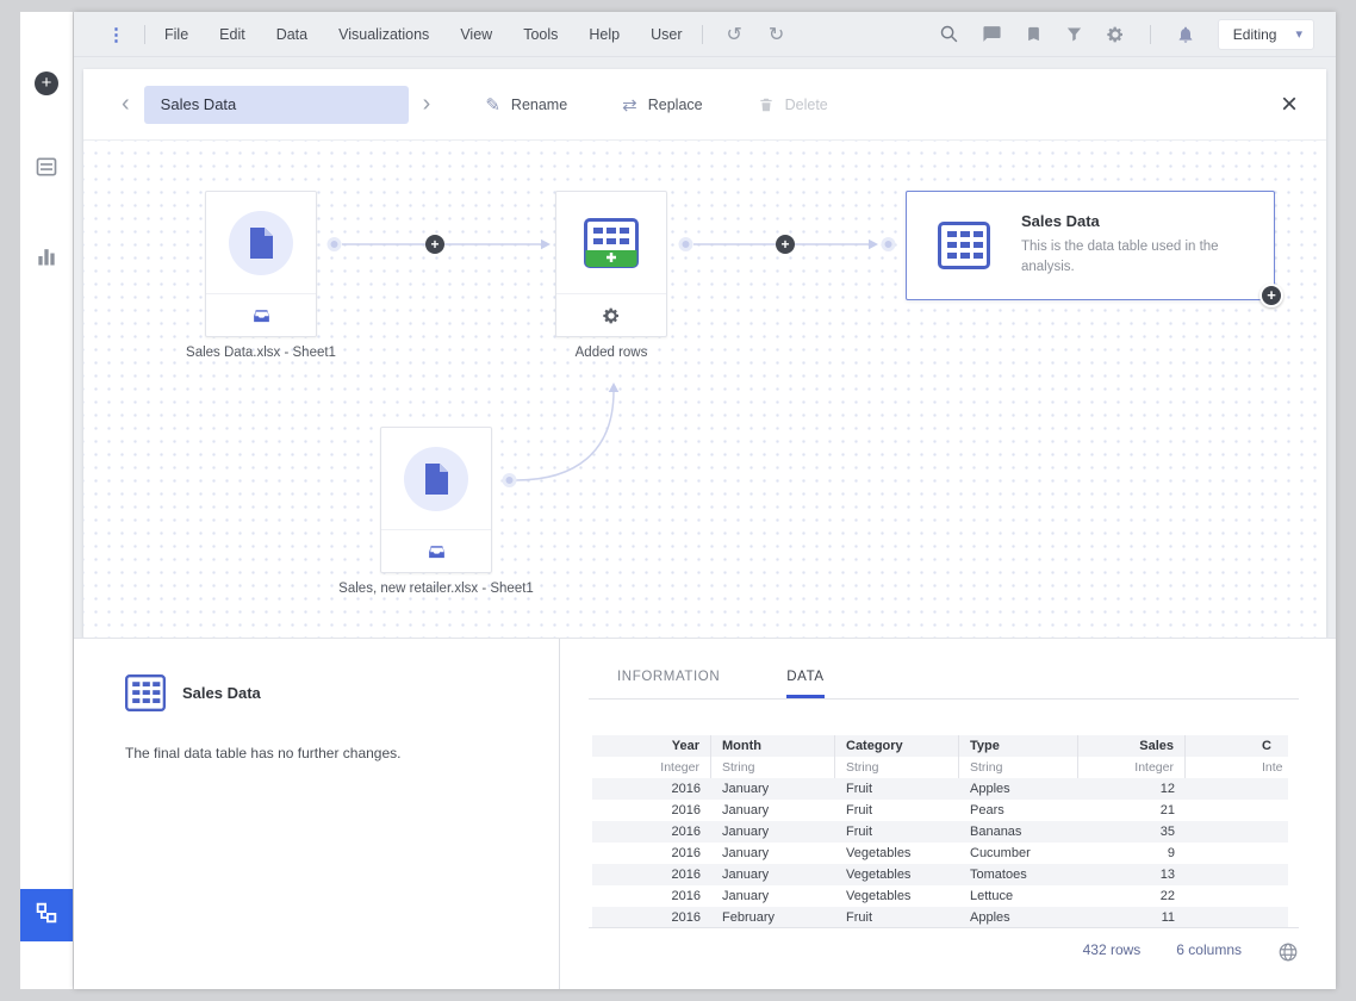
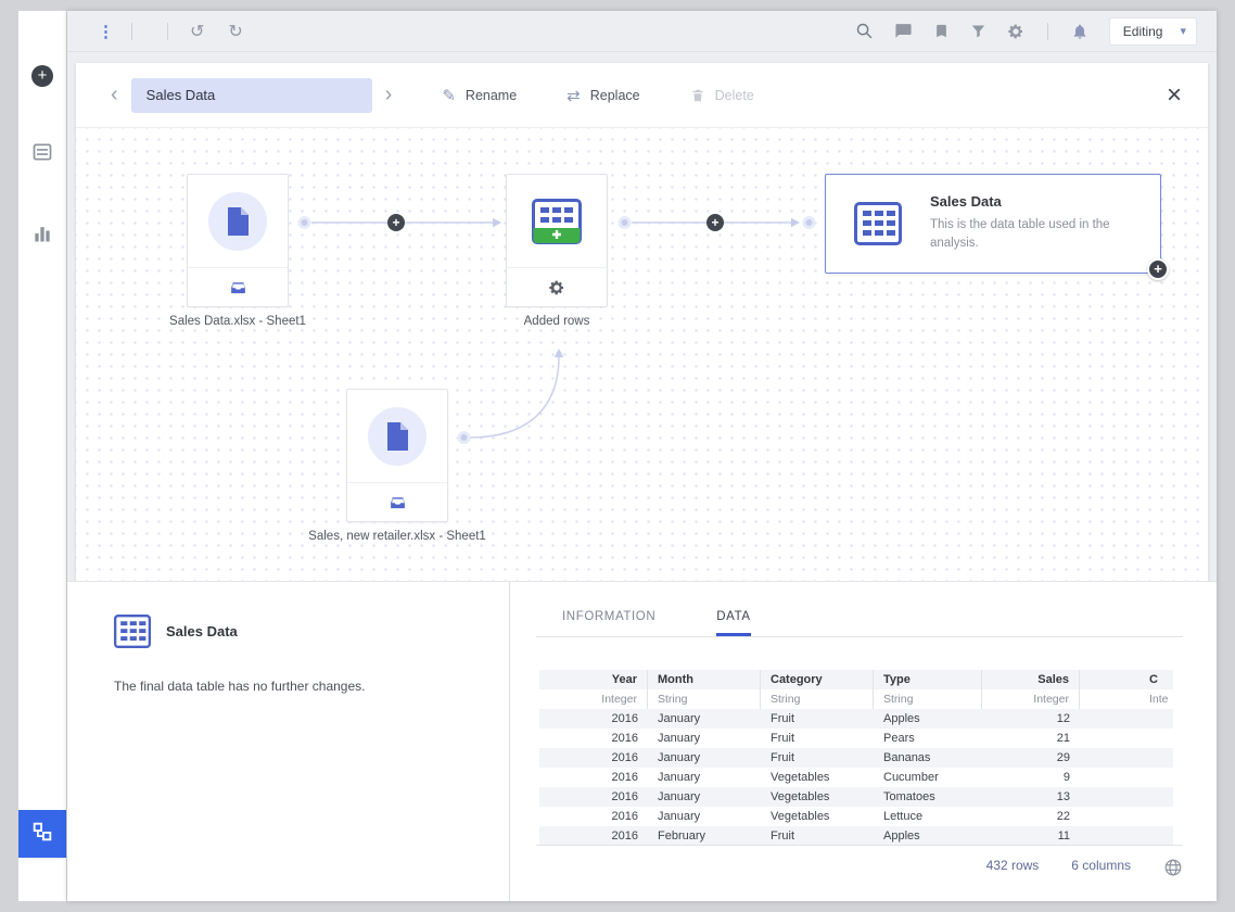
  +
  ⋮
- File
- Edit
- Data
- Visualizations
- View
- Tools
- Help
- User
  ↺
  ↻
  Editing
  ▾
  ‹
  Sales Data
  ›
  ✎
  Rename
  ⇄
  Replace
  Delete
  ×
  Sales Data.xlsx - Sheet1
  +
  Added rows
  +
  Sales Data
  This is the data table used in the analysis.
  +
  Sales, new retailer.xlsx - Sheet1
  Sales Data
  The final data table has no further changes.
  INFORMATION
  DATA
  Year
  Month
  Category
  Type
  Sales
  C
  Integer
  String
  String
  String
  Integer
  Inte
  2016
  January
  Fruit
  Apples
  12
  2016
  January
  Fruit
  Pears
  21
  2016
  January
  Fruit
  Bananas
- 35
+ 29
  2016
  January
  Vegetables
  Cucumber
  9
  2016
  January
  Vegetables
  Tomatoes
  13
  2016
  January
  Vegetables
  Lettuce
  22
  2016
  February
  Fruit
  Apples
  11
  432 rows
  6 columns
